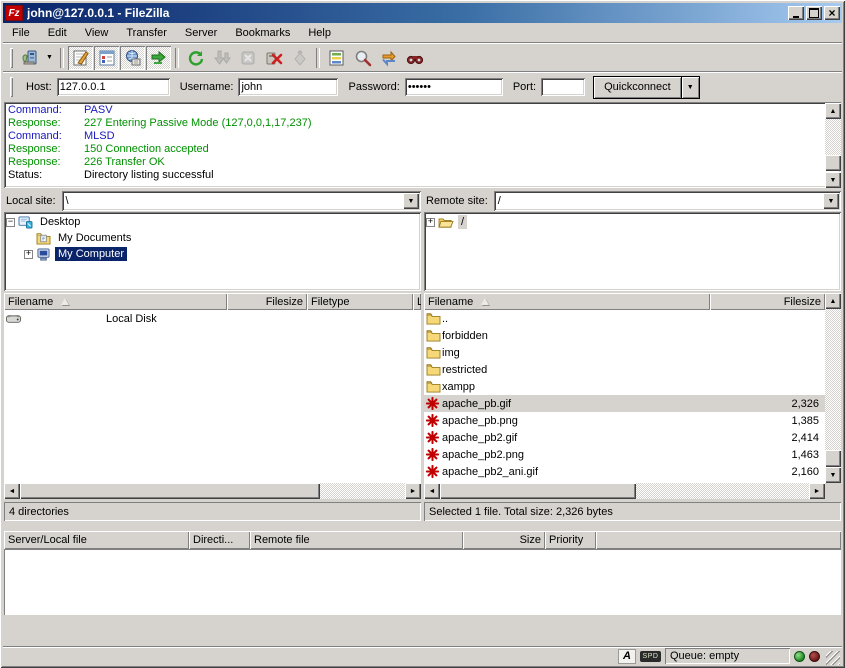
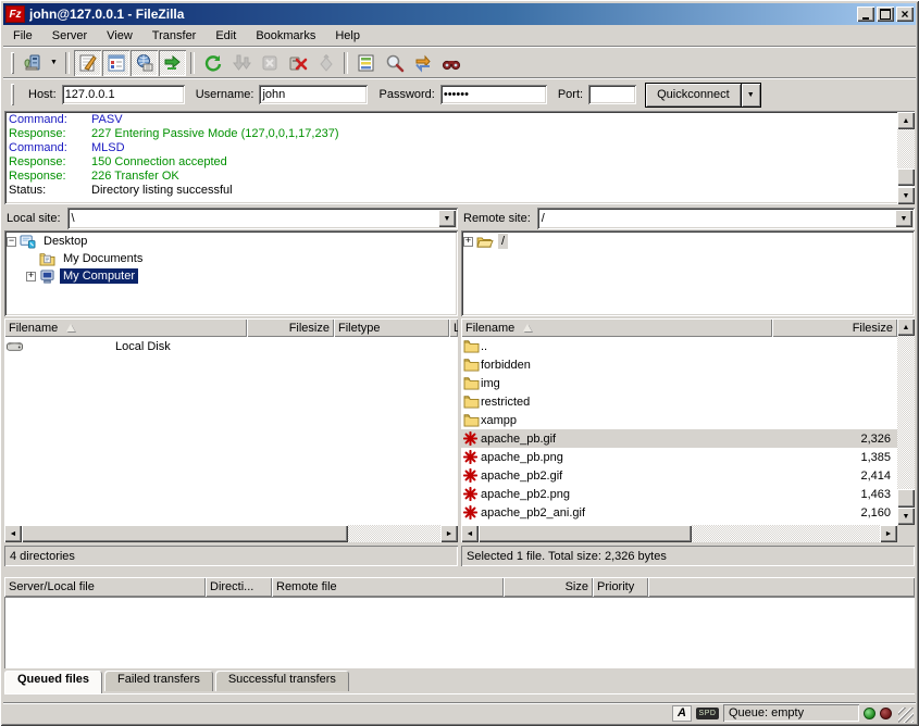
  Fz
  john@127.0.0.1 - FileZilla
  File
- Edit
+ Server
  View
  Transfer
- Server
+ Edit
  Bookmarks
  Help
  Host:
  127.0.0.1
  Username:
  john
  Password:
  ••••••
  Port:
  Quickconnect
  Command:
  PASV
  Response:
  227 Entering Passive Mode (127,0,0,1,17,237)
  Command:
  MLSD
  Response:
  150 Connection accepted
  Response:
  226 Transfer OK
  Status:
  Directory listing successful
  Local site:
  \
  Remote site:
  /
  Desktop
  My Documents
  My Computer
  /
  Filename
  Filesize
  Filetype
  L
  Local Disk
  Filename
  Filesize
  ..
  forbidden
  img
  restricted
  xampp
  apache_pb.gif
  2,326
  apache_pb.png
  1,385
  apache_pb2.gif
  2,414
  apache_pb2.png
  1,463
  apache_pb2_ani.gif
  2,160
  4 directories
  Selected 1 file. Total size: 2,326 bytes
  Server/Local file
  Directi...
  Remote file
  Size
  Priority
+ Queued files
+ Failed transfers
+ Successful transfers
  A
  Queue: empty
